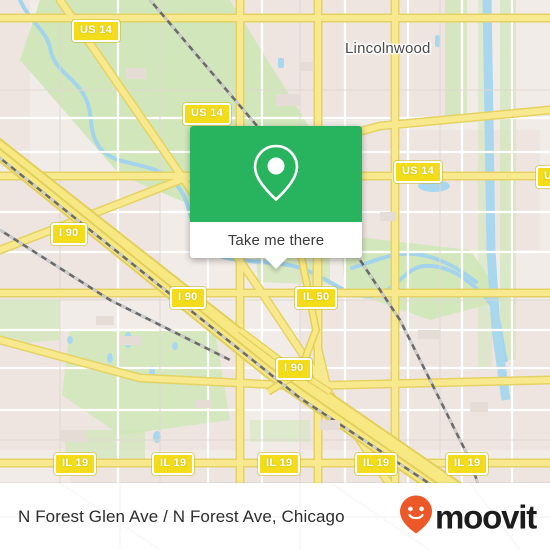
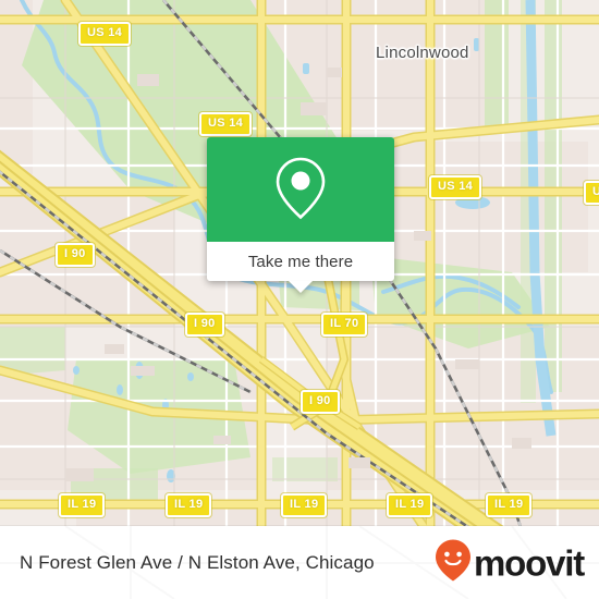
  Lincolnwood
  US 14
  US 14
  US 14
  U
  I 90
  I 90
- IL 50
+ IL 70
  I 90
  IL 19
  IL 19
  IL 19
  IL 19
  IL 19
  Take me there
- N Forest Glen Ave / N Forest Ave, Chicago
+ N Forest Glen Ave / N Elston Ave, Chicago
  moovit
